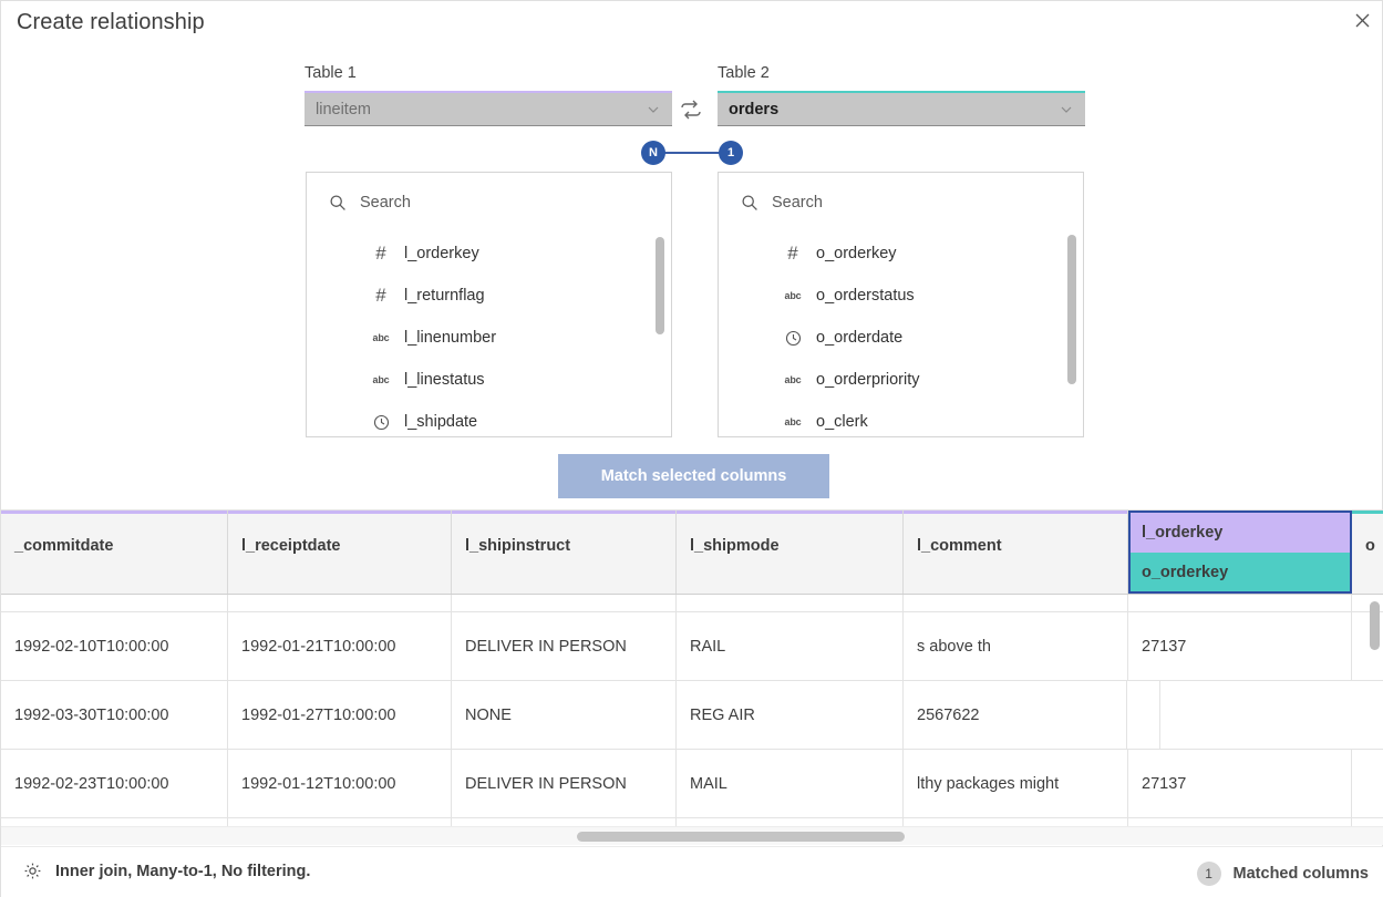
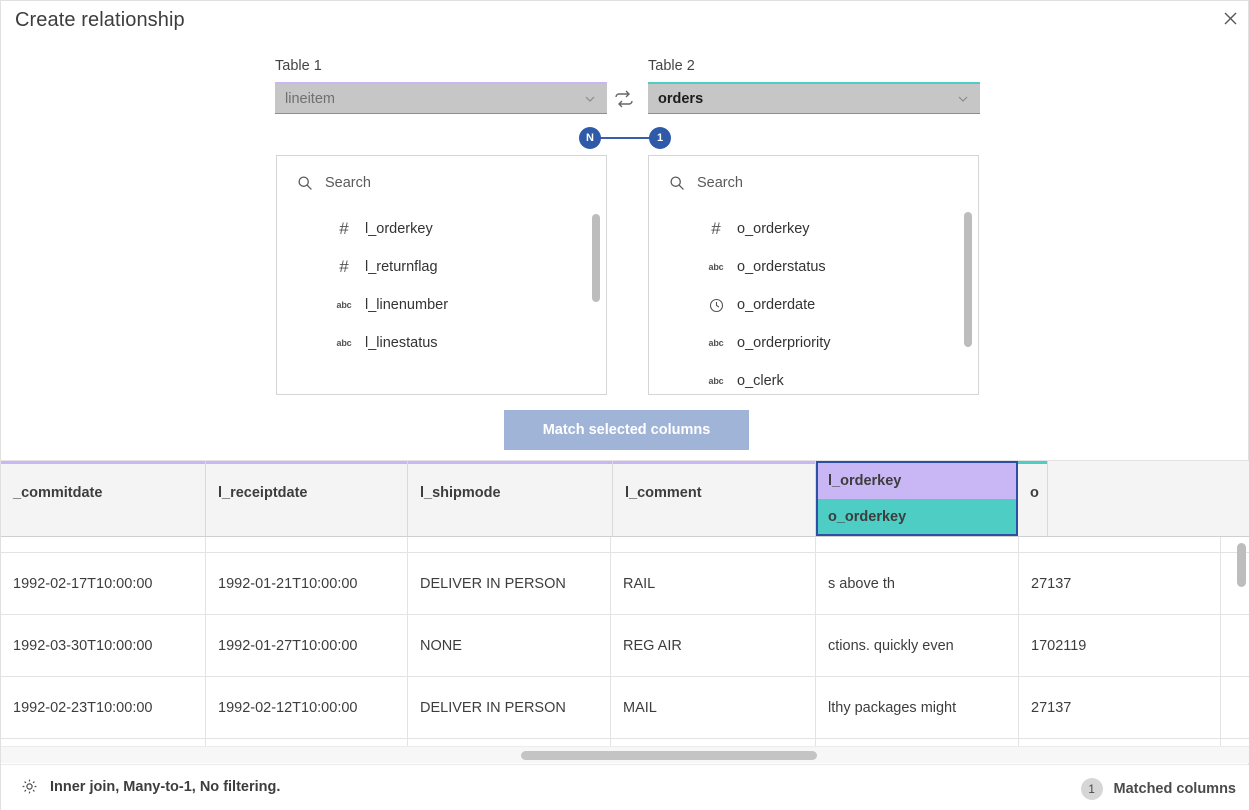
  Create relationship
  Table 1
  lineitem
  Table 2
  orders
  N
  1
  Search
  #
  l_orderkey
  #
  l_returnflag
  abc
  l_linenumber
  abc
  l_linestatus
- l_shipdate
  Search
  #
  o_orderkey
  abc
  o_orderstatus
  o_orderdate
  abc
  o_orderpriority
  abc
  o_clerk
  Match selected columns
  _commitdate
  l_receiptdate
- l_shipinstruct
  l_shipmode
  l_comment
  l_orderkey
  o_orderkey
  o
- 1992-02-10T10:00:00
+ 1992-02-17T10:00:00
  1992-01-21T10:00:00
  DELIVER IN PERSON
  RAIL
  s above th
  27137
  1992-03-30T10:00:00
  1992-01-27T10:00:00
  NONE
  REG AIR
+ ctions. quickly even
- 2567622
+ 1702119
  1992-02-23T10:00:00
- 1992-01-12T10:00:00
+ 1992-02-12T10:00:00
  DELIVER IN PERSON
  MAIL
  lthy packages might
  27137
  Inner join, Many-to-1, No filtering.
  1
  Matched columns
